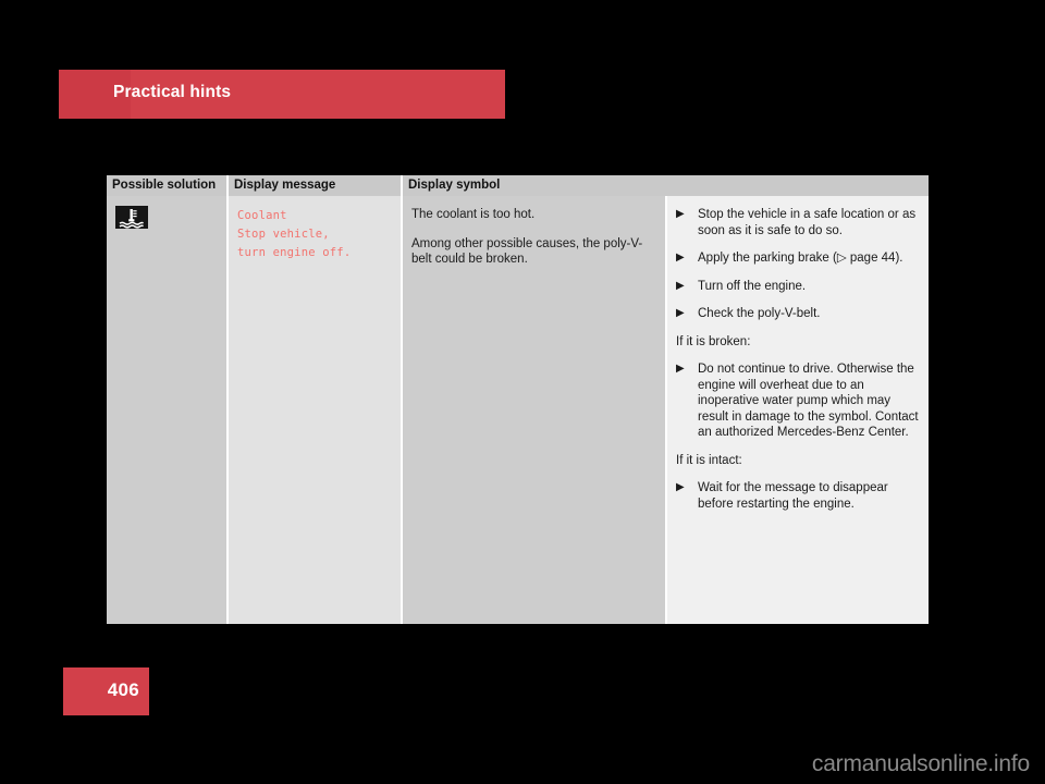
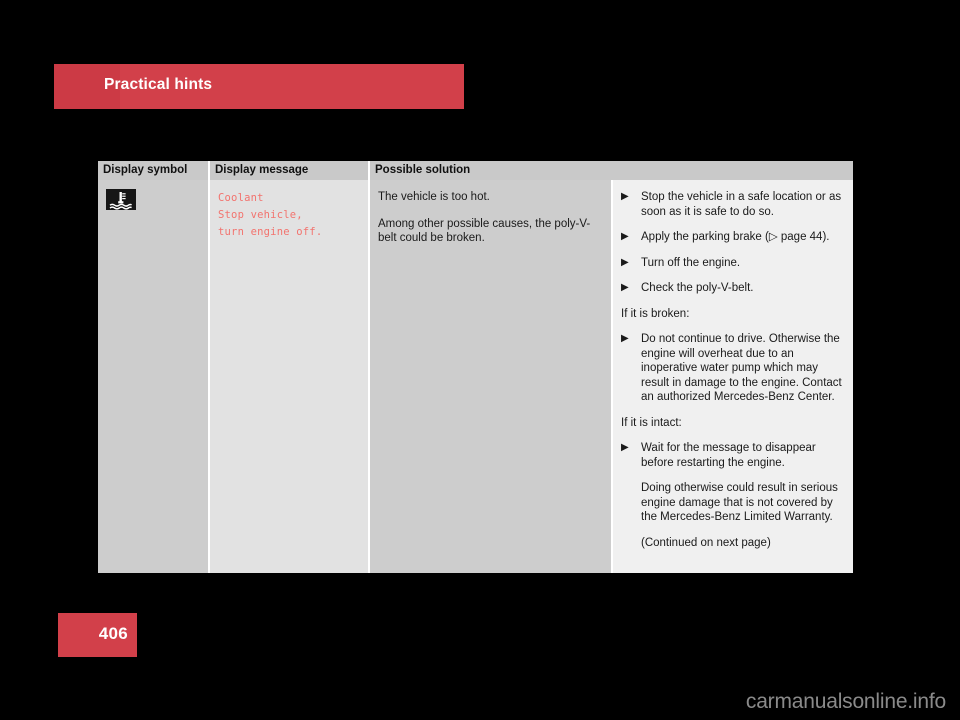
  Practical hints
- Possible solution
+ Display symbol
  Display message
- Display symbol
+ Possible solution
  Coolant
  Stop vehicle,
  turn engine off.
- The coolant is too hot.
+ The vehicle is too hot.
  Among other possible causes, the poly-V-belt could be broken.
  ▶
  Stop the vehicle in a safe location or as soon as it is safe to do so.
  ▶
  Apply the parking brake (▷ page 44).
  ▶
  Turn off the engine.
  ▶
  Check the poly-V-belt.
  If it is broken:
  ▶
- Do not continue to drive. Otherwise the engine will overheat due to an inoperative water pump which may result in damage to the symbol. Contact an authorized Mercedes-Benz Center.
+ Do not continue to drive. Otherwise the engine will overheat due to an inoperative water pump which may result in damage to the engine. Contact an authorized Mercedes-Benz Center.
  If it is intact:
  ▶
  Wait for the message to disappear before restarting the engine.
+ Doing otherwise could result in serious engine damage that is not covered by the Mercedes-Benz Limited Warranty.
+ (Continued on next page)
  406
  carmanualsonline.info
